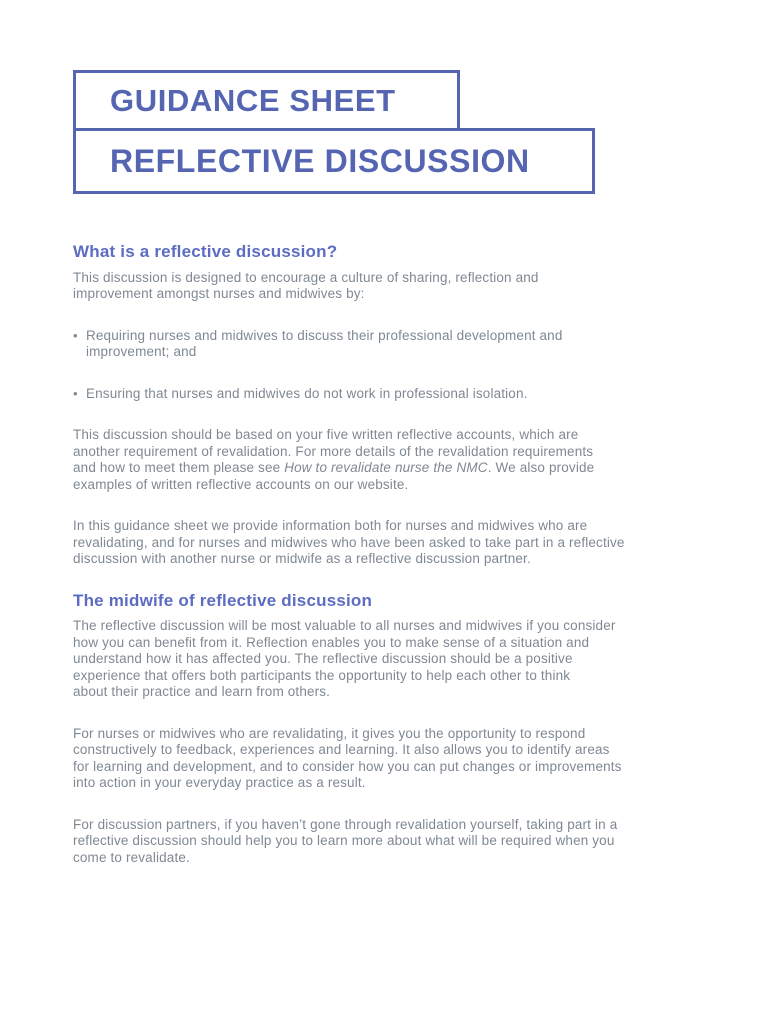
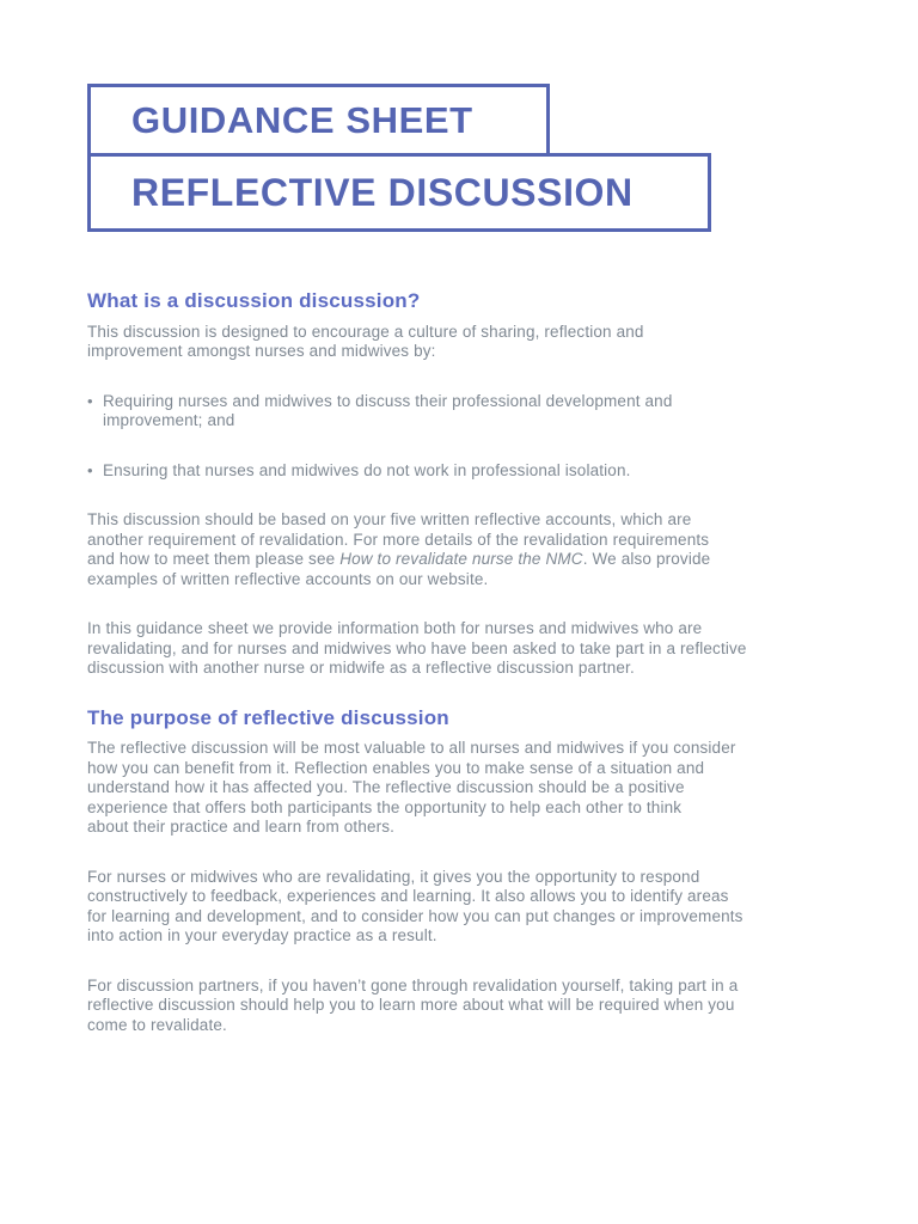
  GUIDANCE SHEET
  REFLECTIVE DISCUSSION
- What is a reflective discussion?
+ What is a discussion discussion?
  This discussion is designed to encourage a culture of sharing, reflection and
  improvement amongst nurses and midwives by:
  •
  Requiring nurses and midwives to discuss their professional development and
  improvement; and
  •
  Ensuring that nurses and midwives do not work in professional isolation.
  This discussion should be based on your five written reflective accounts, which are
  another requirement of revalidation. For more details of the revalidation requirements
  and how to meet them please see How to revalidate nurse the NMC. We also provide
  examples of written reflective accounts on our website.
  In this guidance sheet we provide information both for nurses and midwives who are
  revalidating, and for nurses and midwives who have been asked to take part in a reflective
  discussion with another nurse or midwife as a reflective discussion partner.
- The midwife of reflective discussion
+ The purpose of reflective discussion
  The reflective discussion will be most valuable to all nurses and midwives if you consider
  how you can benefit from it. Reflection enables you to make sense of a situation and
  understand how it has affected you. The reflective discussion should be a positive
  experience that offers both participants the opportunity to help each other to think
  about their practice and learn from others.
  For nurses or midwives who are revalidating, it gives you the opportunity to respond
  constructively to feedback, experiences and learning. It also allows you to identify areas
  for learning and development, and to consider how you can put changes or improvements
  into action in your everyday practice as a result.
  For discussion partners, if you haven’t gone through revalidation yourself, taking part in a
  reflective discussion should help you to learn more about what will be required when you
  come to revalidate.
